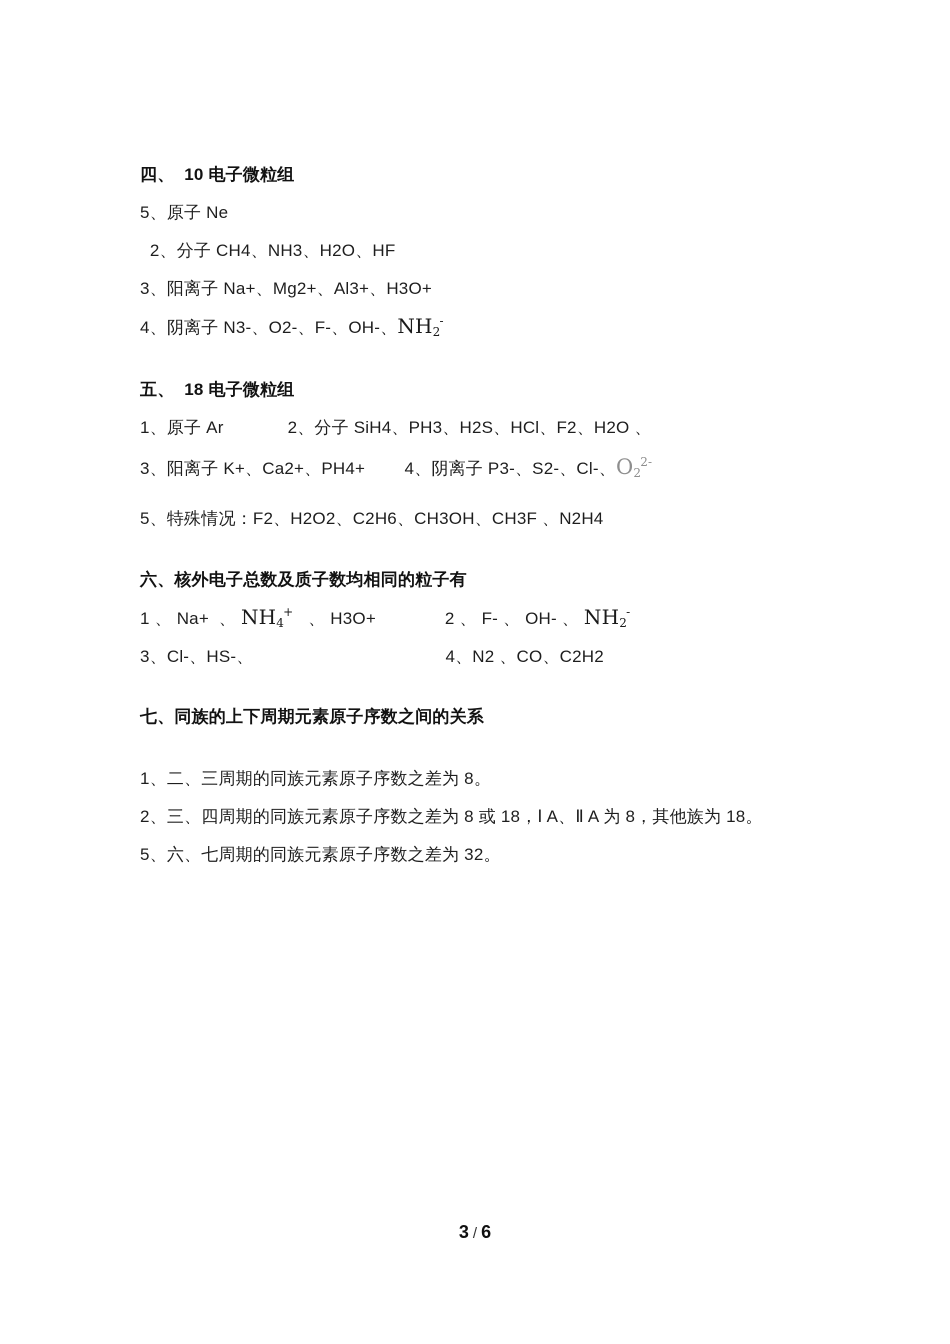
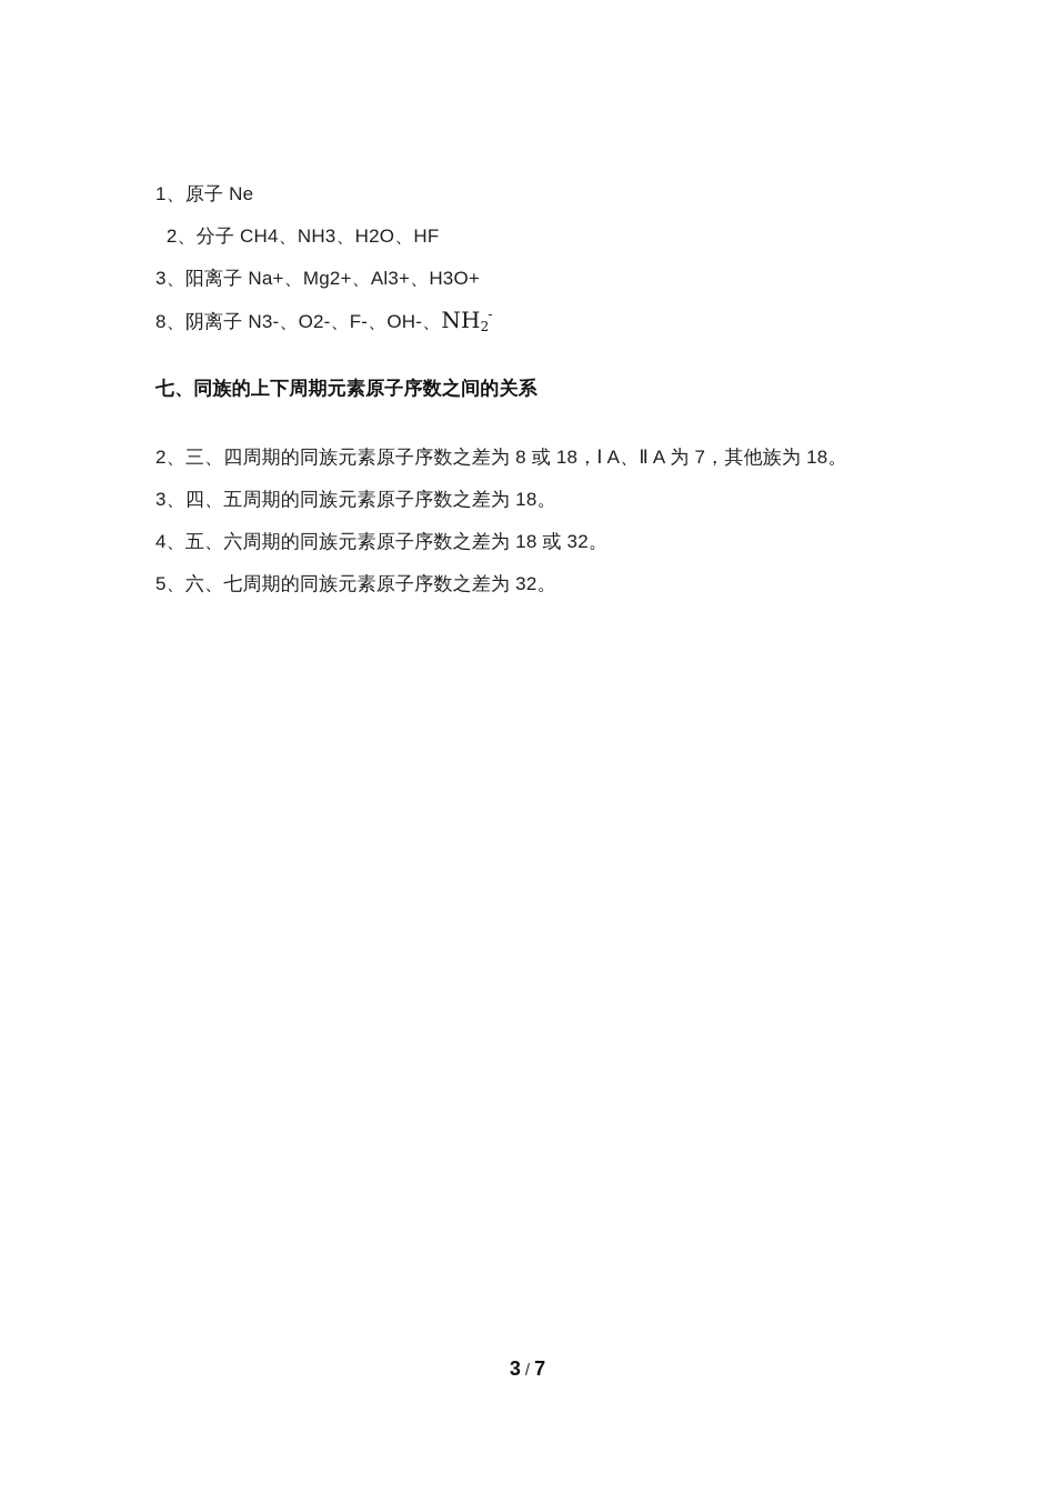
- 四、 10 电子微粒组
- 5、原子 Ne
+ 1、原子 Ne
  2、分子 CH4、NH3、H2O、HF
  3、阳离子 Na+、Mg2+、Al3+、H3O+
- 4、阴离子 N3-、O2-、F-、OH-、NH2-
+ 8、阴离子 N3-、O2-、F-、OH-、NH2-
- 五、 18 电子微粒组
- 1、原子 Ar 2、分子 SiH4、PH3、H2S、HCl、F2、H2O 、
- 3、阳离子 K+、Ca2+、PH4+ 4、阴离子 P3-、S2-、Cl-、O22-
- 5、特殊情况：F2、H2O2、C2H6、CH3OH、CH3F 、N2H4
- 六、核外电子总数及质子数均相同的粒子有
- 1 、 Na+ 、 NH4+ 、 H3O+ 2 、 F- 、 OH- 、 NH2-
- 3、Cl-、HS-、 4、N2 、CO、C2H2
  七、同族的上下周期元素原子序数之间的关系
- 1、二、三周期的同族元素原子序数之差为 8。
- 2、三、四周期的同族元素原子序数之差为 8 或 18，Ⅰ A、Ⅱ A 为 8，其他族为 18。
+ 2、三、四周期的同族元素原子序数之差为 8 或 18，Ⅰ A、Ⅱ A 为 7，其他族为 18。
+ 3、四、五周期的同族元素原子序数之差为 18。
+ 4、五、六周期的同族元素原子序数之差为 18 或 32。
  5、六、七周期的同族元素原子序数之差为 32。
- 3 / 6
+ 3 / 7
